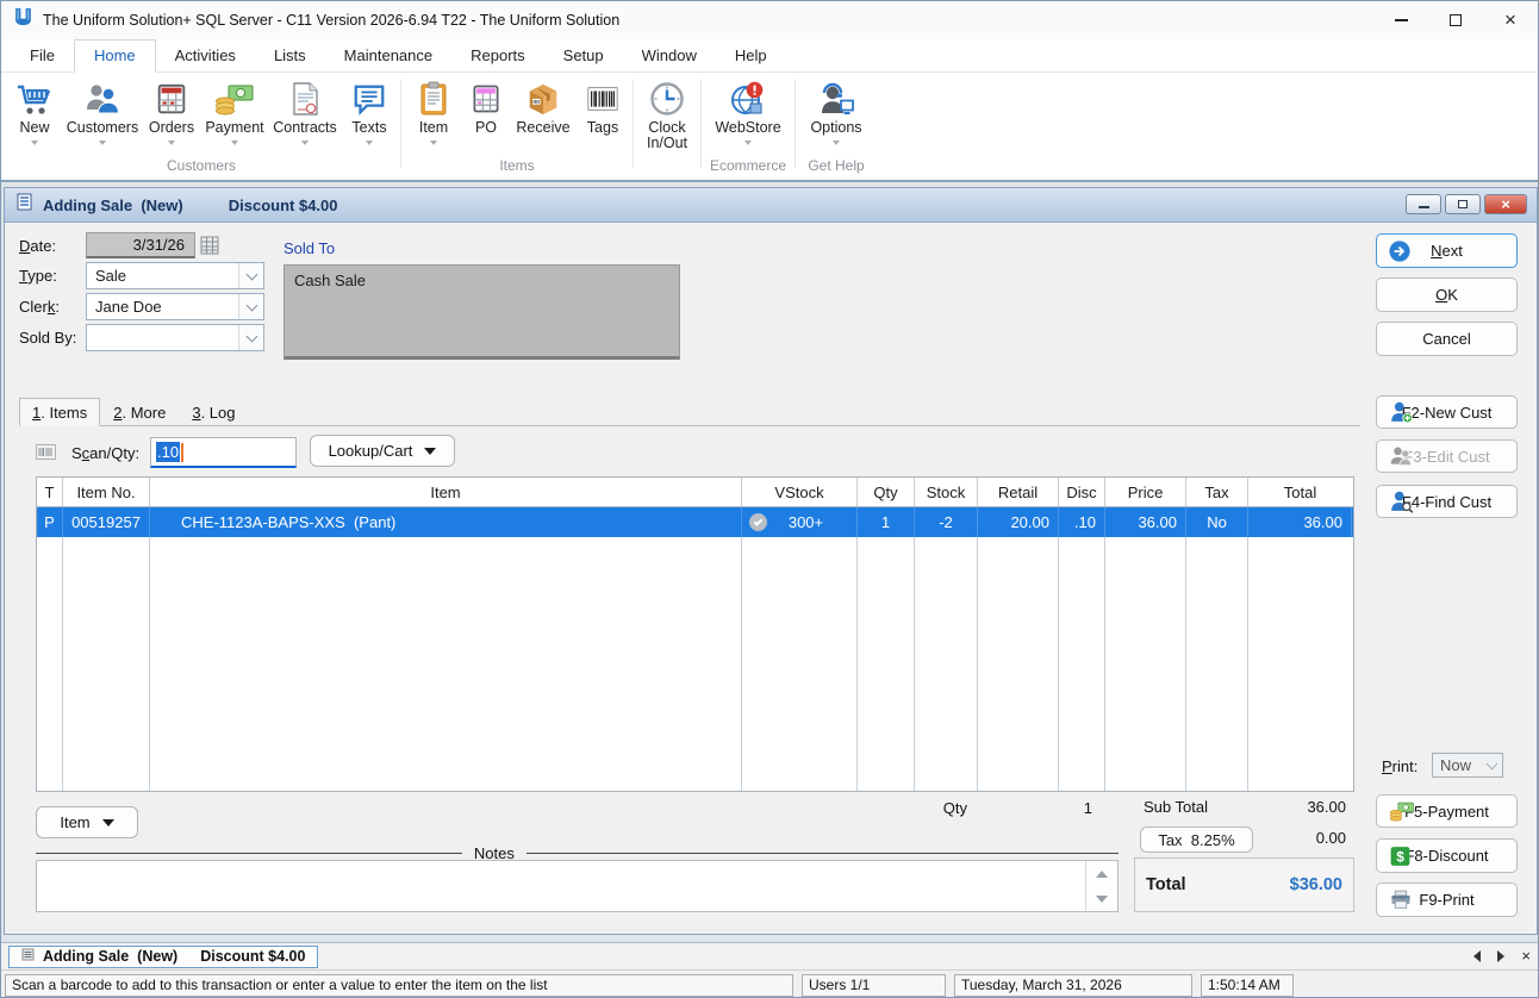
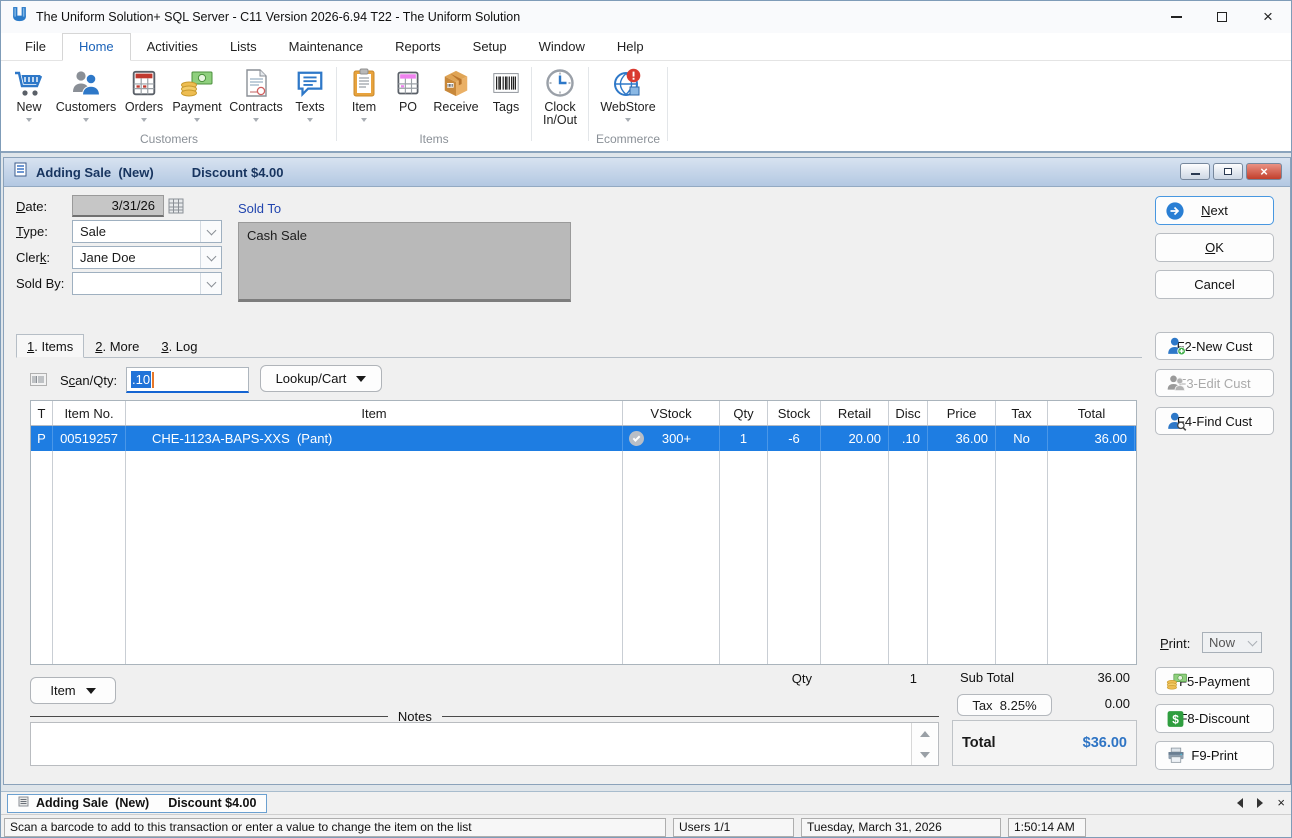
  The Uniform Solution+ SQL Server - C11 Version 2026-6.94 T22 - The Uniform Solution
  ×
  File
  Home
  Activities
  Lists
  Maintenance
  Reports
  Setup
  Window
  Help
  New
  Customers
  Orders
  Payment
  Contracts
  Texts
  Customers
  Item
  PO
  Receive
  Tags
  Items
  Clock In/Out
  WebStore
  Ecommerce
- Options
- Get Help
  Adding Sale (New)
  Discount $4.00
  ×
  Date:
  3/31/26
  Type:
  Sale
  Clerk:
  Jane Doe
  Sold By:
  Sold To
  Cash Sale
  Next
  OK
  Cancel
  F2-New Cust
  3-Edit Cust
  F4-Find Cust
  Print:
  Now
  5-Payment
  $
  F8-Discount
  F9-Print
  1. Items
  2. More
  3. Log
  Scan/Qty:
  .10
  Lookup/Cart
  T
  Item No.
  Item
  VStock
  Qty
  Stock
  Retail
  Disc
  Price
  Tax
  Total
  P
  00519257
  CHE-1123A-BAPS-XXS (Pant)
  300+
  1
- -2
+ -6
  20.00
  .10
  36.00
  No
  36.00
  Qty
  1
  Item
  Sub Total
  36.00
  Tax 8.25%
  0.00
  Notes
  Total
  $36.00
  Adding Sale (New)
  Discount $4.00
  ×
- Scan a barcode to add to this transaction or enter a value to enter the item on the list
+ Scan a barcode to add to this transaction or enter a value to change the item on the list
  Users 1/1
  Tuesday, March 31, 2026
  1:50:14 AM
